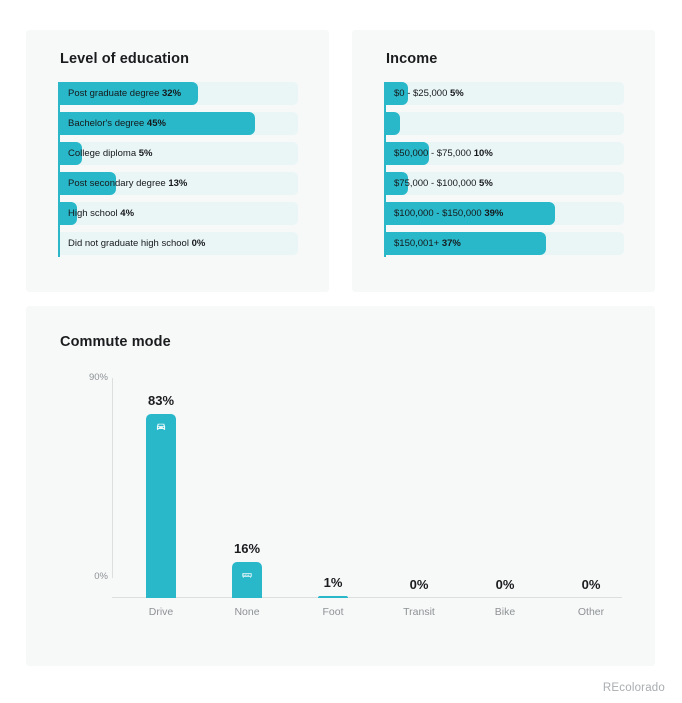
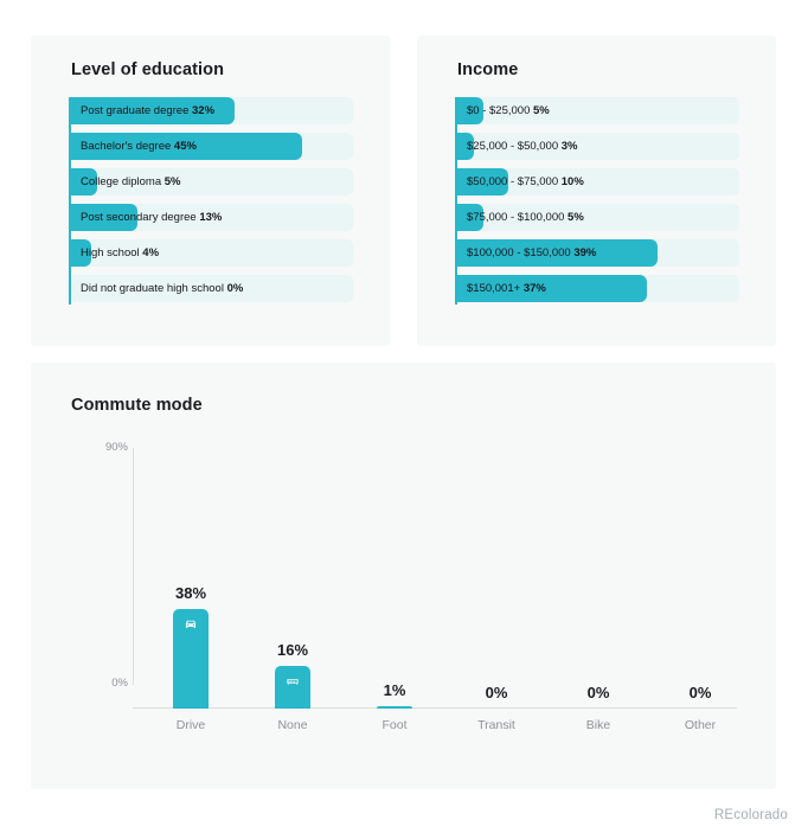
  Level of education
  Post graduate degree 32%
  Bachelor's degree 45%
  College diploma 5%
  Post secondary degree 13%
  High school 4%
  Did not graduate high school 0%
  Income
  $0 - $25,000 5%
+ $25,000 - $50,000 3%
  $50,000 - $75,000 10%
  $75,000 - $100,000 5%
  $100,000 - $150,000 39%
  $150,001+ 37%
  Commute mode
  90%
  0%
- 83%
+ 38%
  Drive
  16%
  None
  1%
  Foot
  0%
  Transit
  0%
  Bike
  0%
  Other
  REcolorado
